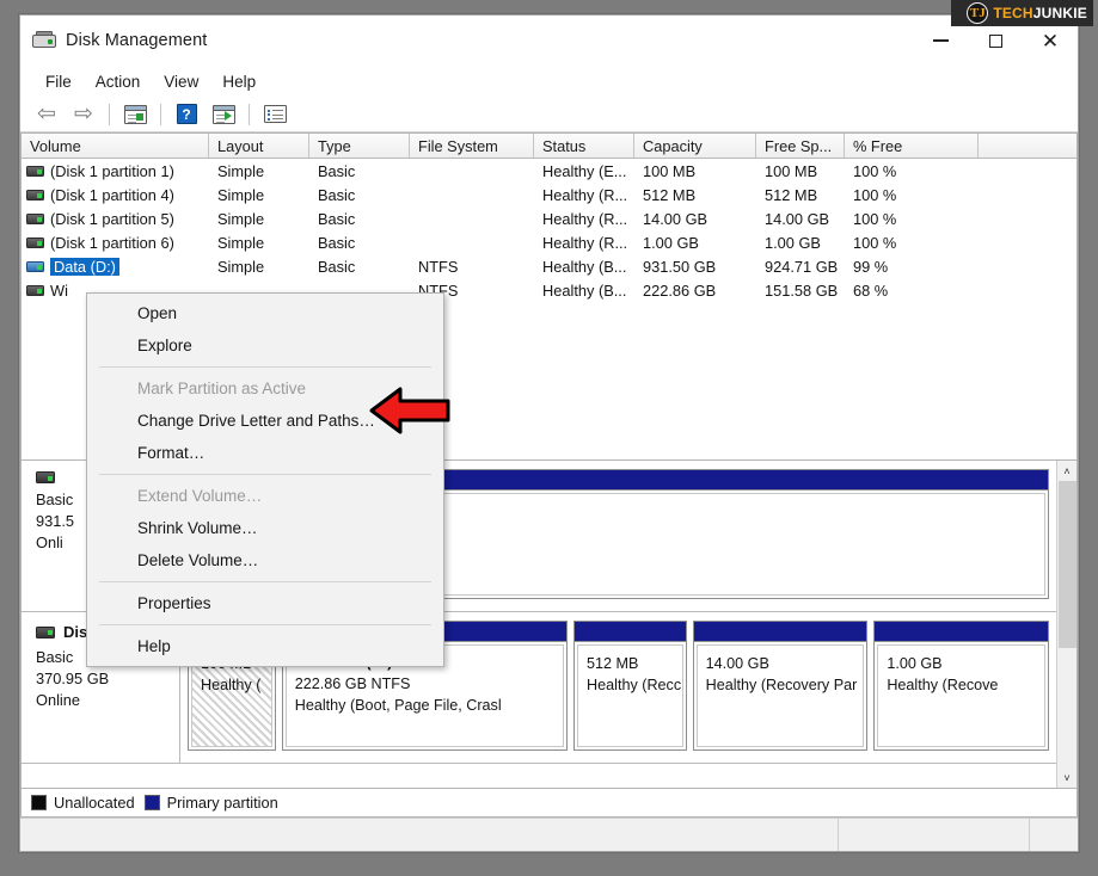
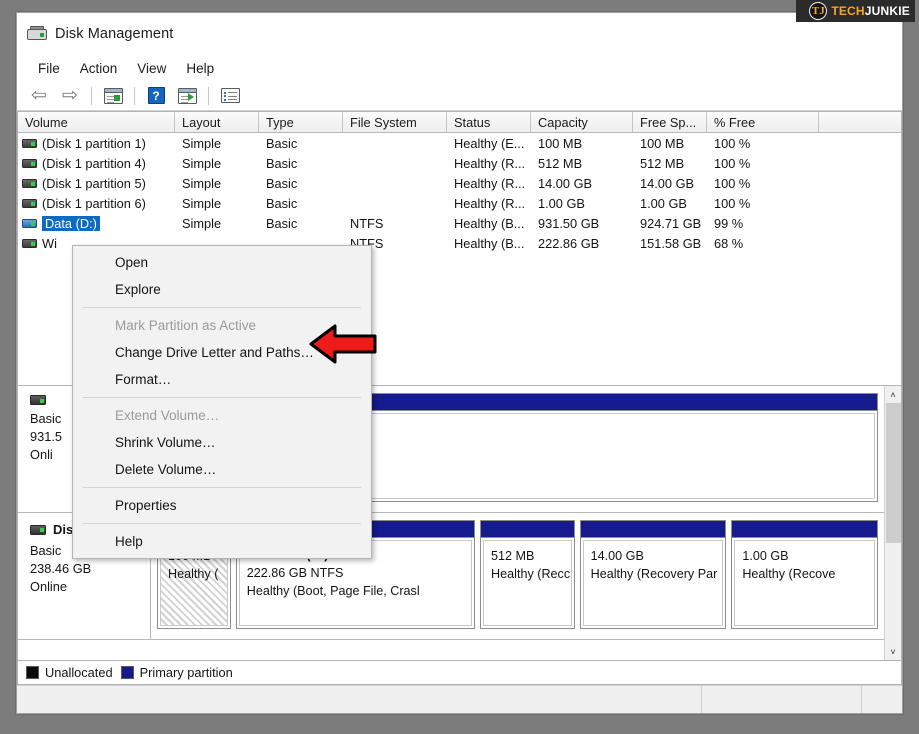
  Disk Management
- ✕
  File
  Action
  View
  Help
  ⇦
  ⇨
  ?
  Volume
  Layout
  Type
  File System
  Status
  Capacity
  Free Sp...
  % Free
  (Disk 1 partition 1)
  Simple
  Basic
  Healthy (E...
  100 MB
  100 MB
  100 %
  (Disk 1 partition 4)
  Simple
  Basic
  Healthy (R...
  512 MB
  512 MB
  100 %
  (Disk 1 partition 5)
  Simple
  Basic
  Healthy (R...
  14.00 GB
  14.00 GB
  100 %
  (Disk 1 partition 6)
  Simple
  Basic
  Healthy (R...
  1.00 GB
  1.00 GB
  100 %
  Data (D:)
  Simple
  Basic
  NTFS
  Healthy (B...
  931.50 GB
  924.71 GB
  99 %
  Wi
  NTFS
  Healthy (B...
  222.86 GB
  151.58 GB
  68 %
  Basic
  931.5
  Onli
  Basic
- 370.95 GB
+ 238.46 GB
  Online
  Healthy (
  222.86 GB NTFS
  Healthy (Boot, Page File, Crasl
  512 MB
  Healthy (Recc
  14.00 GB
  Healthy (Recovery Par
  1.00 GB
  Healthy (Recove
  ˄
  ˅
  Unallocated
  Primary partition
  Open
  Explore
  Mark Partition as Active
  Change Drive Letter and Paths…
  Format…
  Extend Volume…
  Shrink Volume…
  Delete Volume…
  Properties
  Help
  TJ
  TECHJUNKIE
